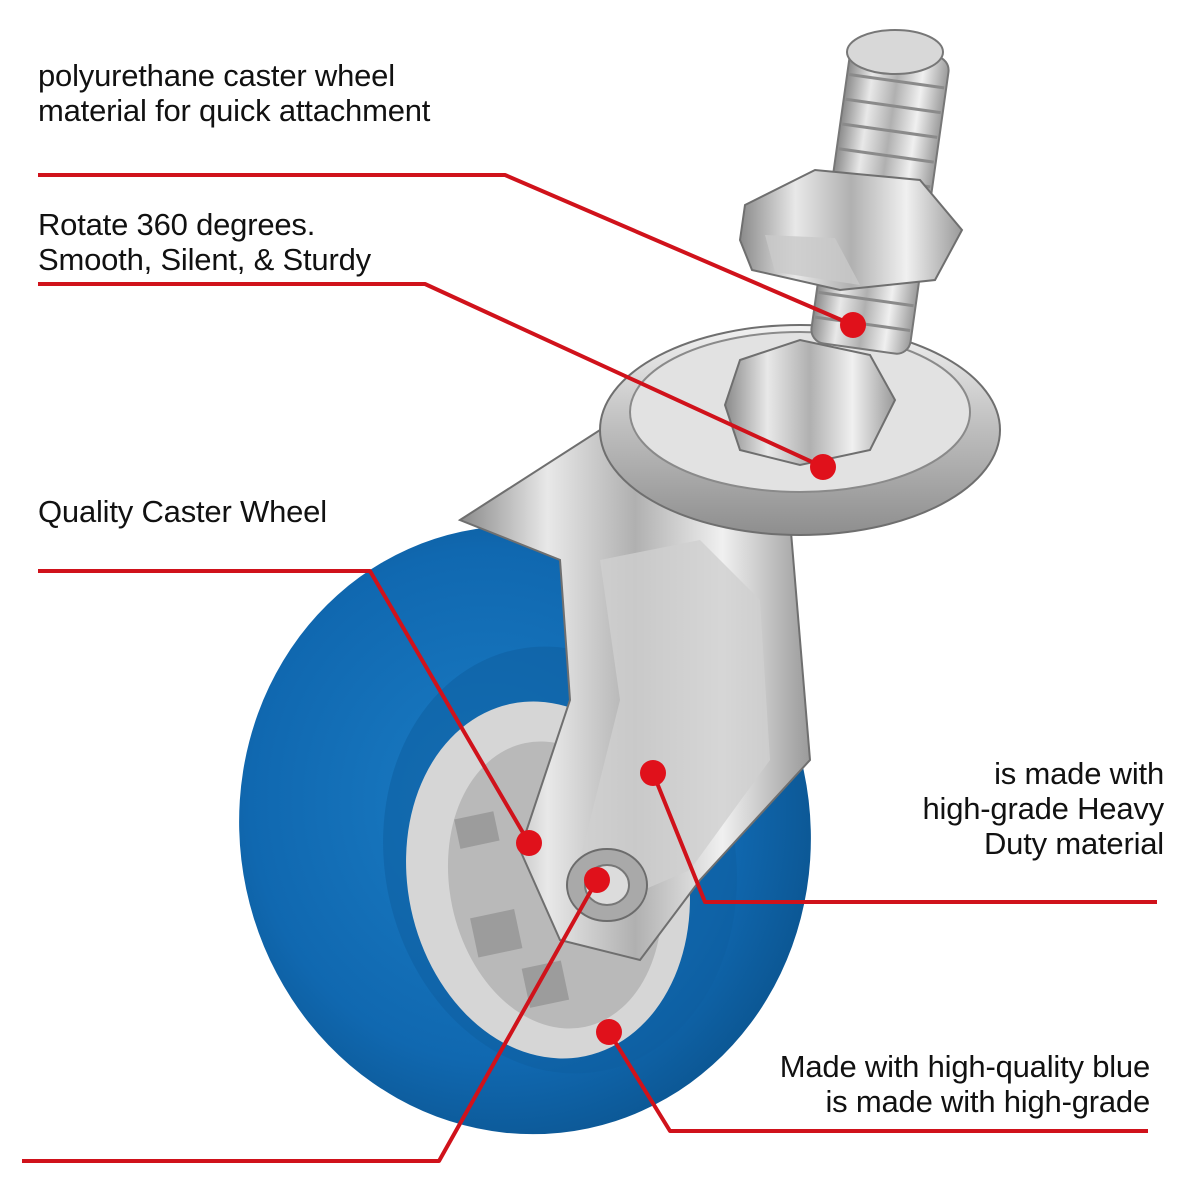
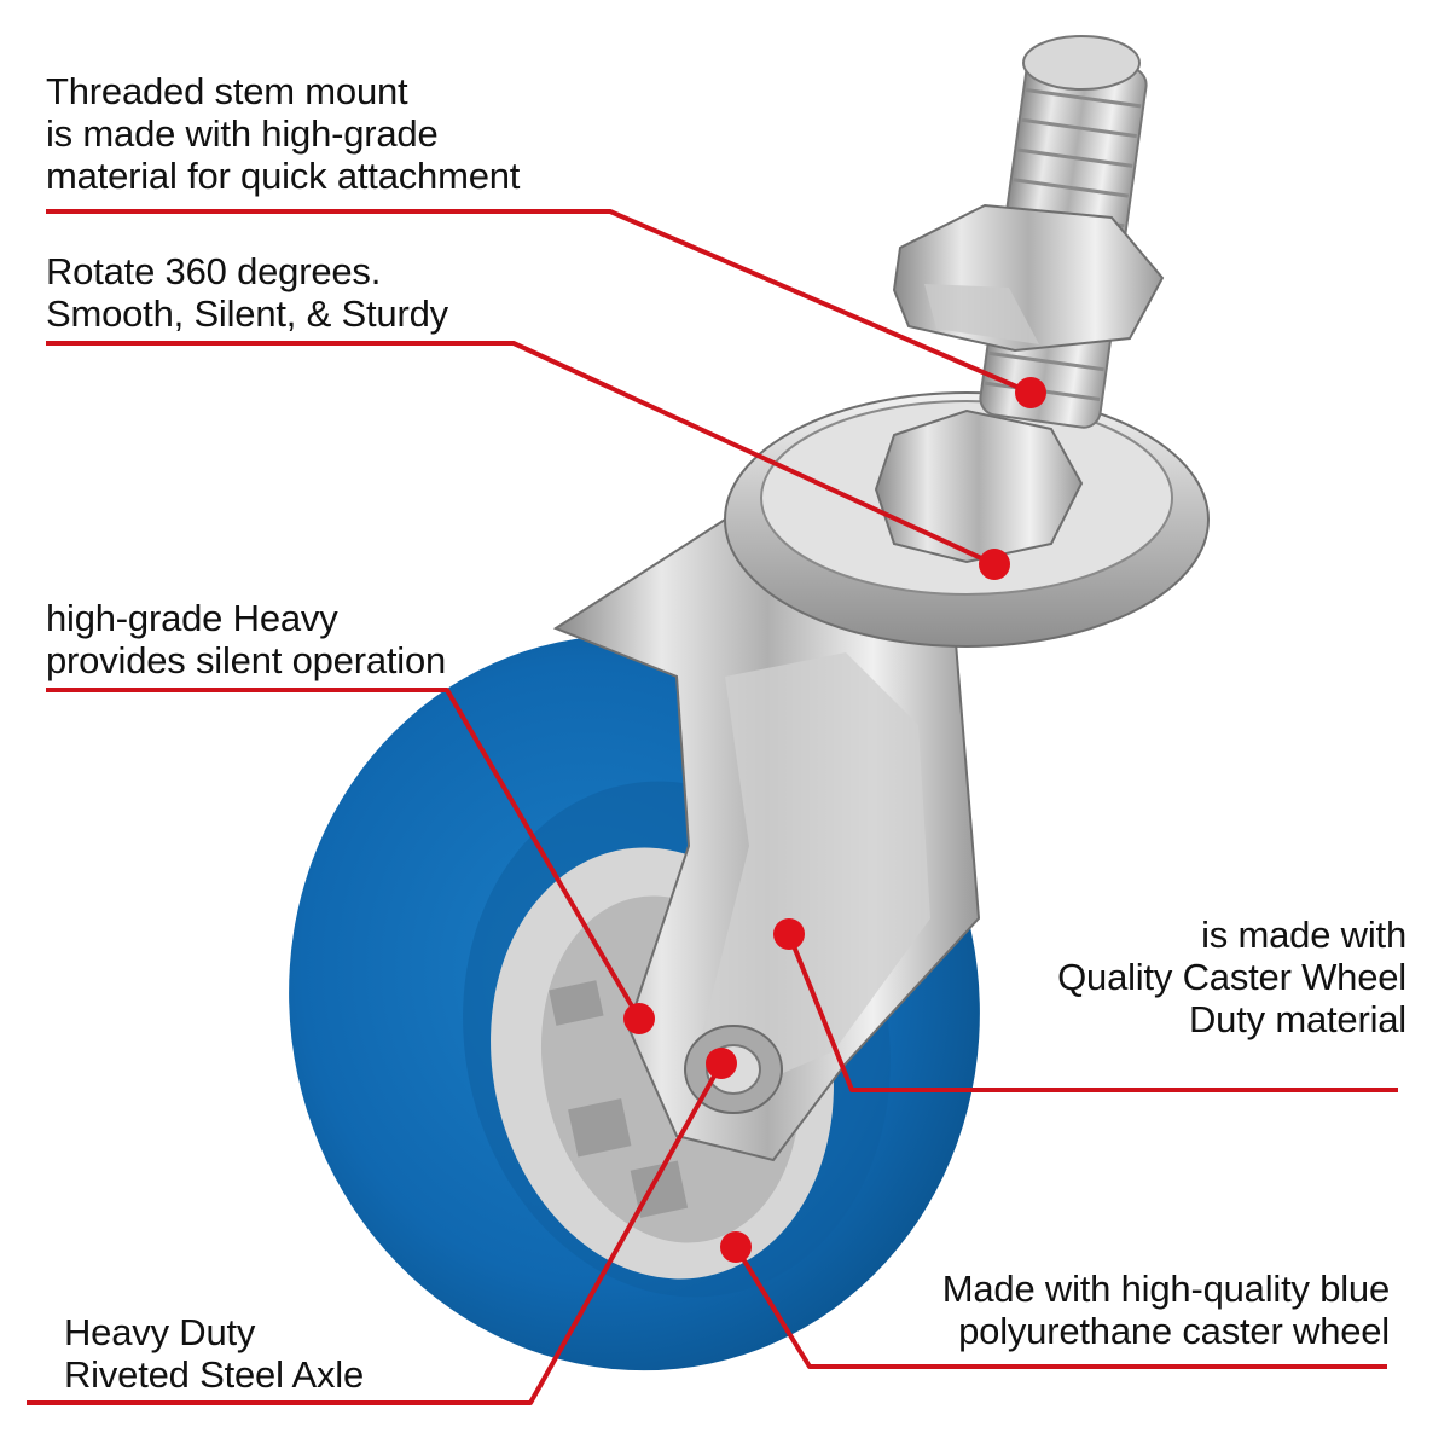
+ Threaded stem mount
- polyurethane caster wheel
+ is made with high-grade
  material for quick attachment
  Rotate 360 degrees.
  Smooth, Silent, & Sturdy
- Quality Caster Wheel
+ high-grade Heavy
+ provides silent operation
  is made with
- high-grade Heavy
+ Quality Caster Wheel
  Duty material
  Made with high-quality blue
- is made with high-grade
+ polyurethane caster wheel
+ Heavy Duty
+ Riveted Steel Axle
